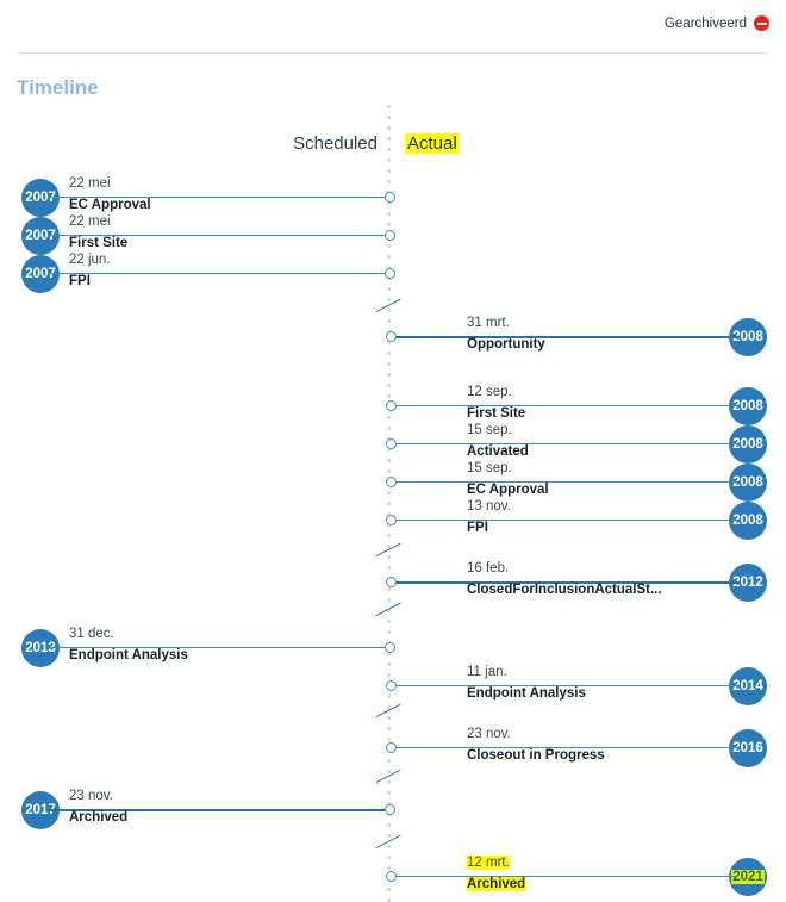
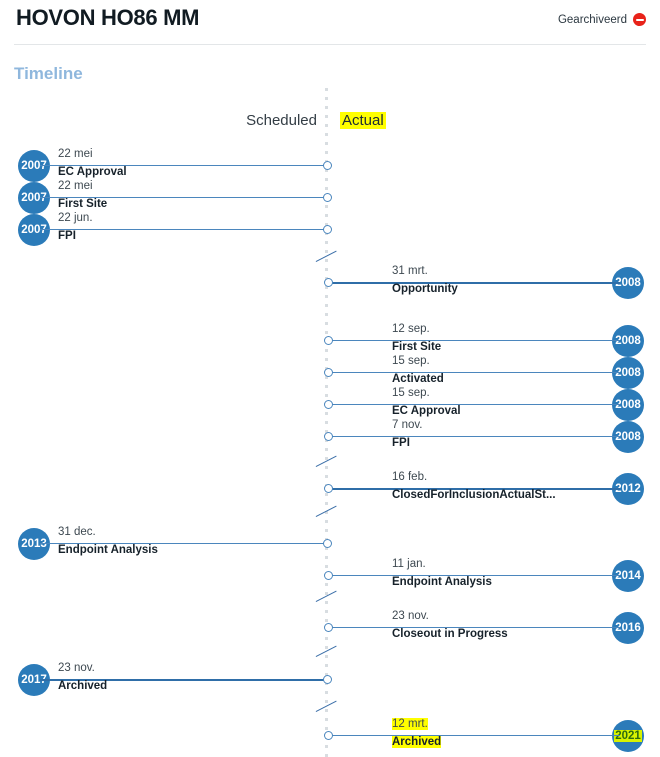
+ HOVON HO86 MM
  Gearchiveerd
  Timeline
  Scheduled
  Actual
  200
  22 mei
  EC Approval
  200
  22 mei
  First Site
  200
  22 jun.
  FPI
  008
  31 mrt.
  Opportunity
  008
  12 sep.
  First Site
  008
  15 sep.
  Activated
  008
  15 sep.
  EC Approval
  008
- 13 nov.
+ 7 nov.
  FPI
  012
  16 feb.
  ClosedForInclusionActualSt...
  201
  31 dec.
  Endpoint Analysis
  014
  11 jan.
  Endpoint Analysis
  016
  23 nov.
  Closeout in Progress
  201
  23 nov.
  Archived
  021
  12 mrt.
  Archived
